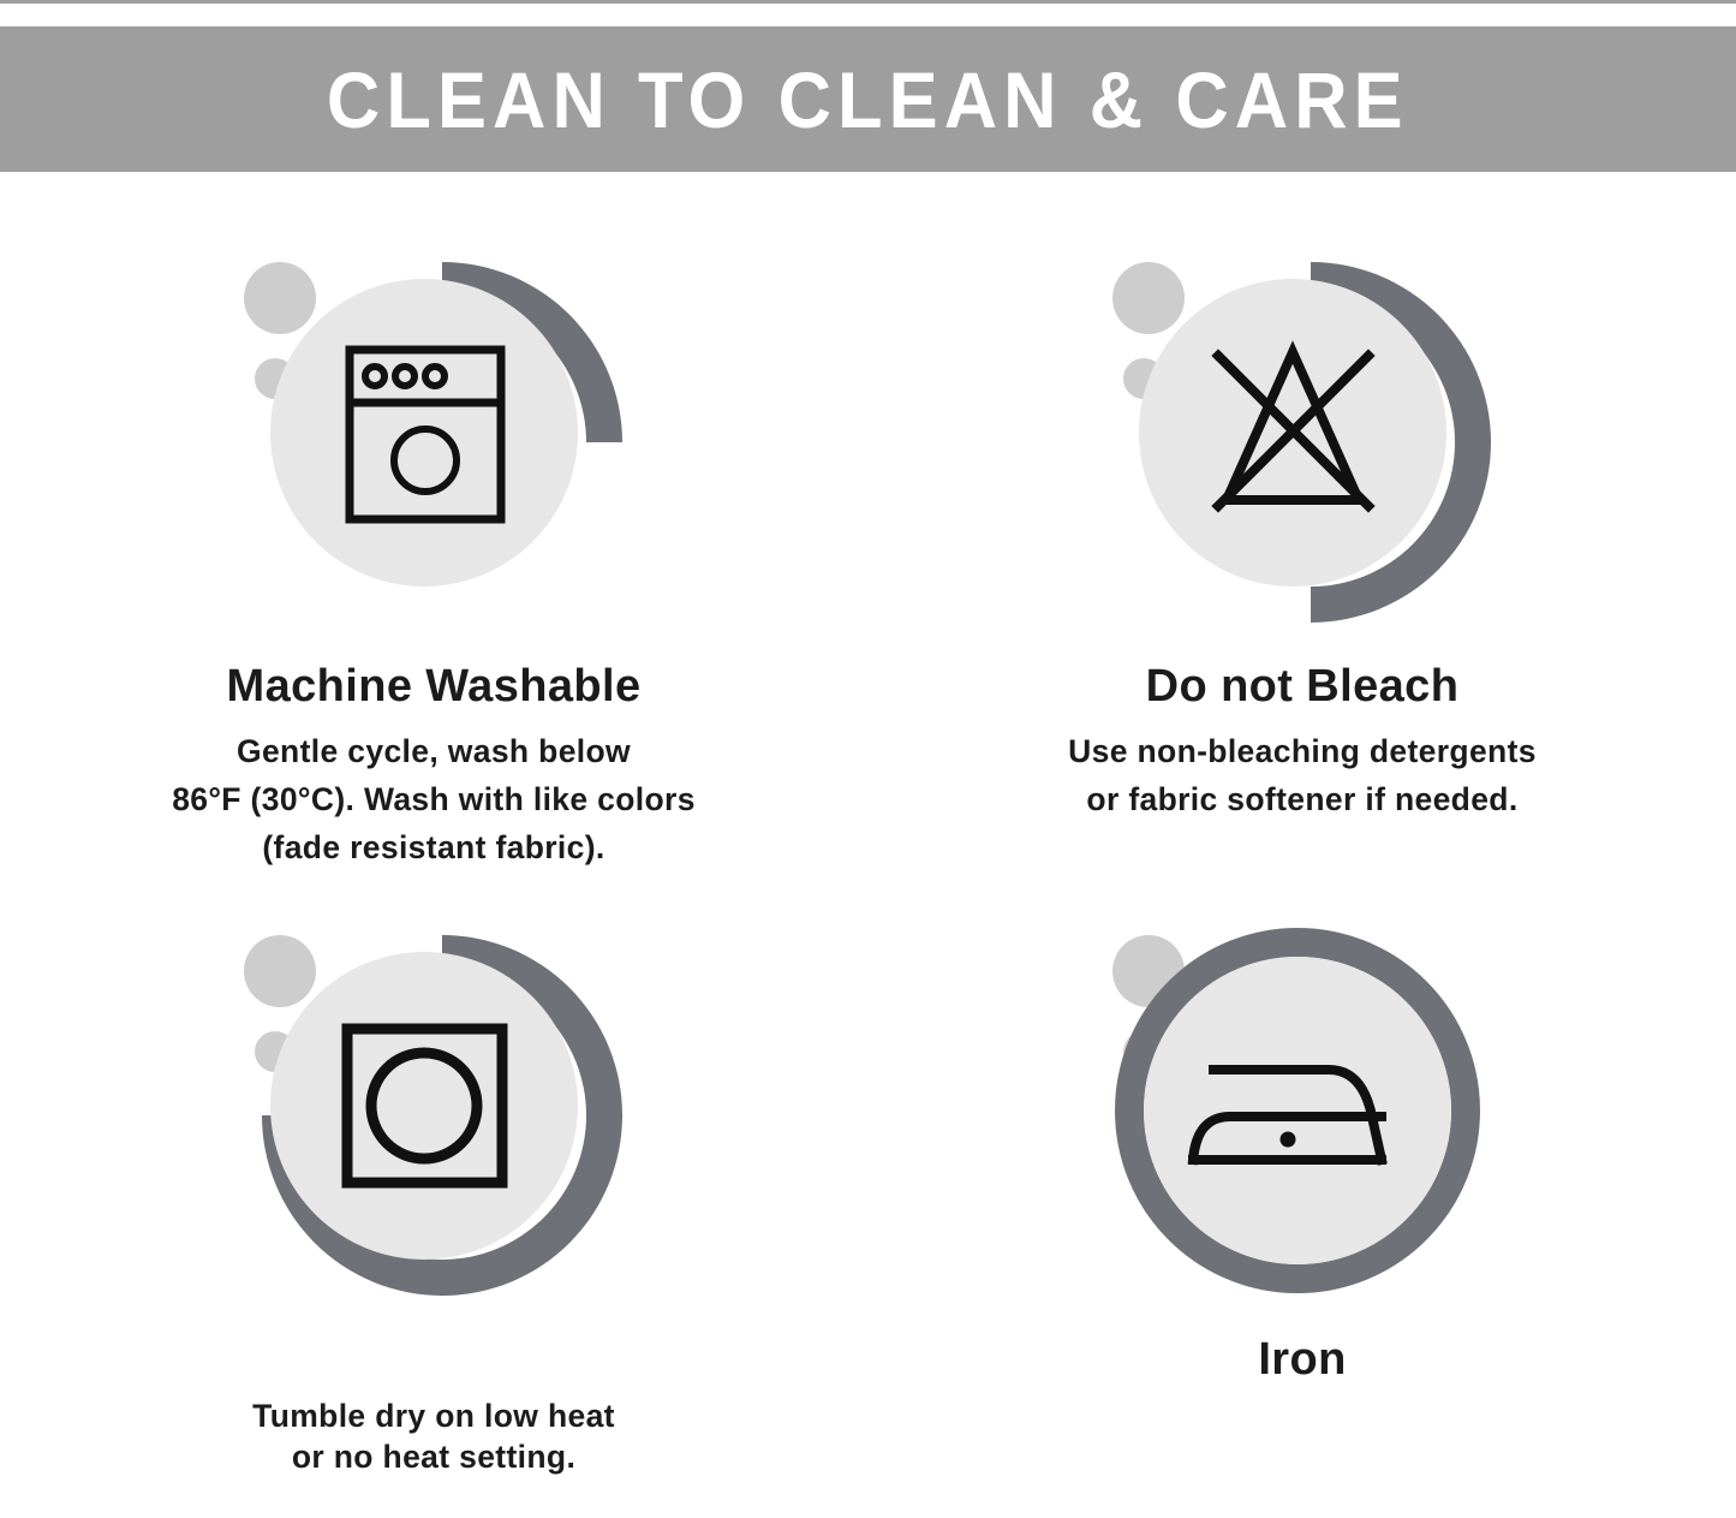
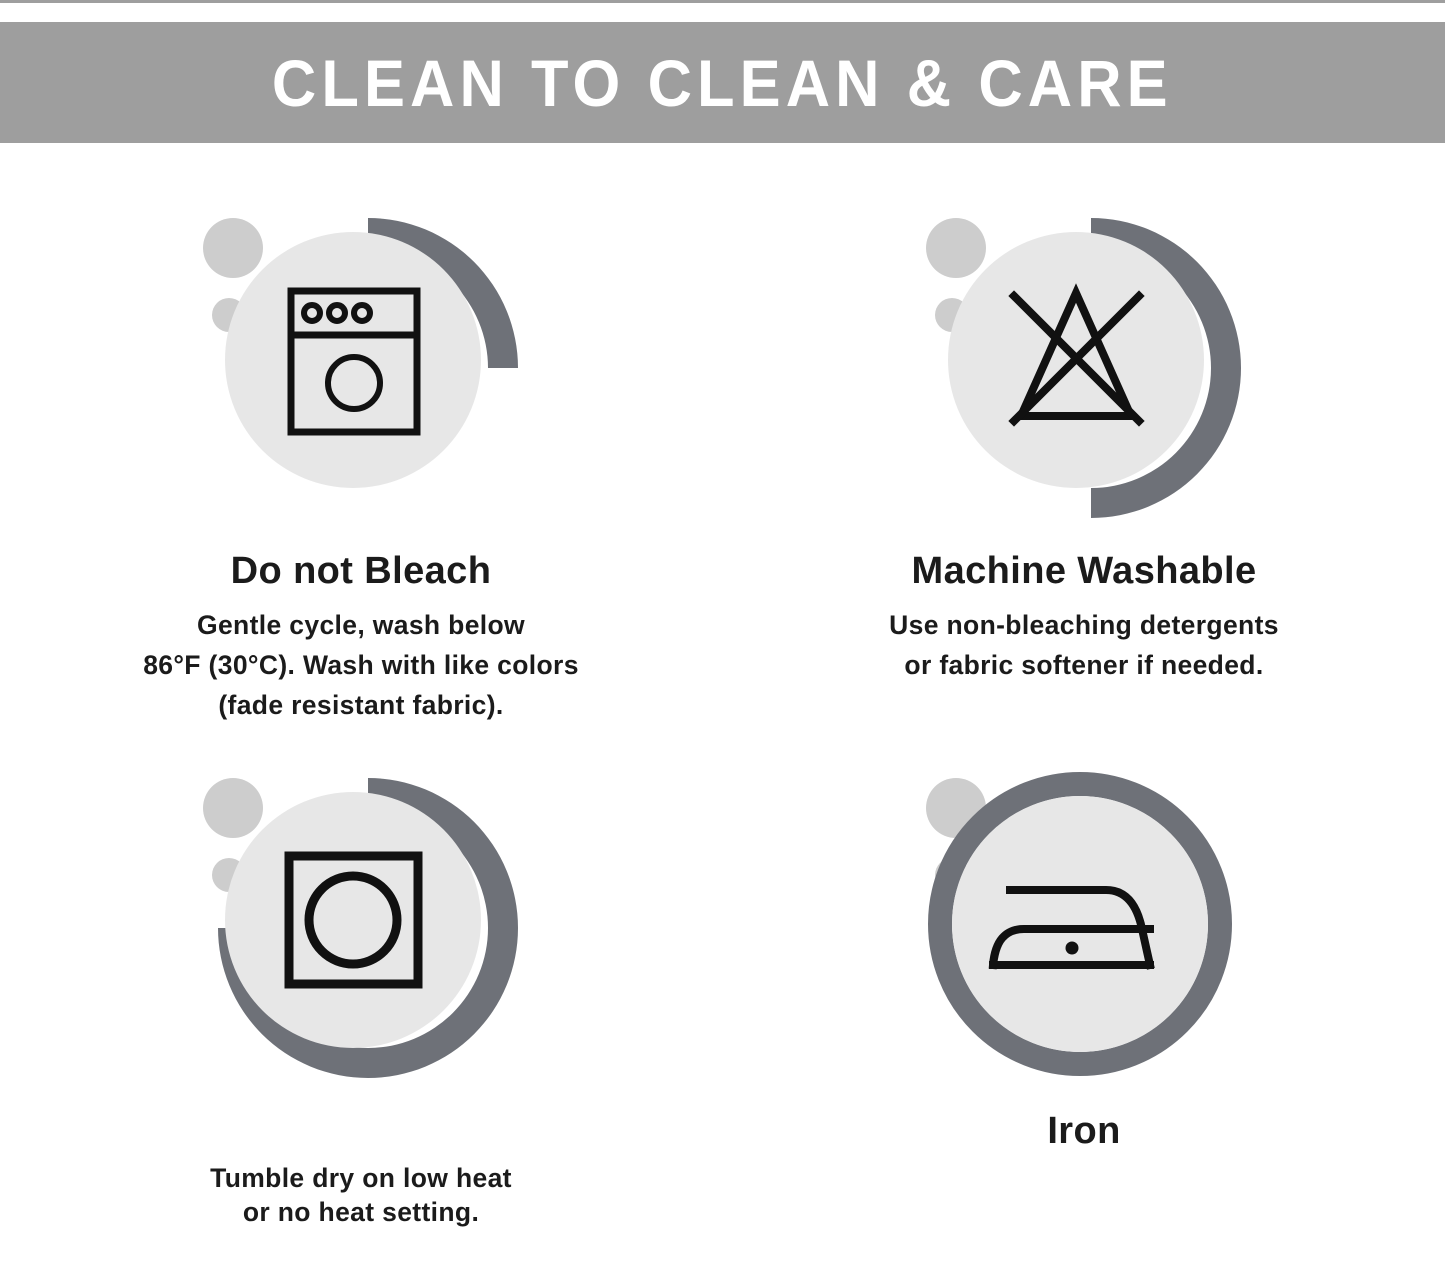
  CLEAN TO CLEAN & CARE
- Machine Washable
+ Do not Bleach
  Gentle cycle, wash below
  86°F (30°C). Wash with like colors
  (fade resistant fabric).
- Do not Bleach
+ Machine Washable
  Use non-bleaching detergents
  or fabric softener if needed.
  Tumble dry on low heat
  or no heat setting.
  Iron
